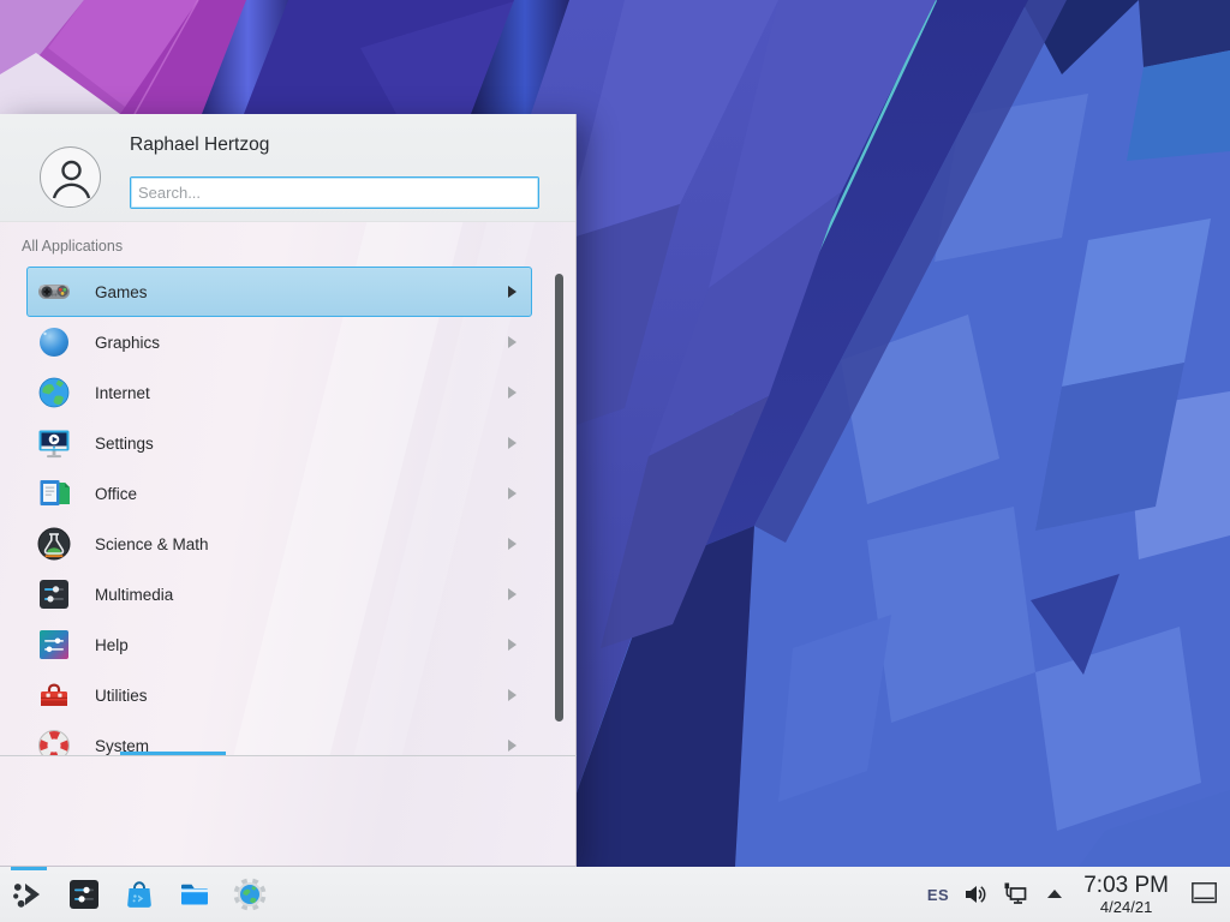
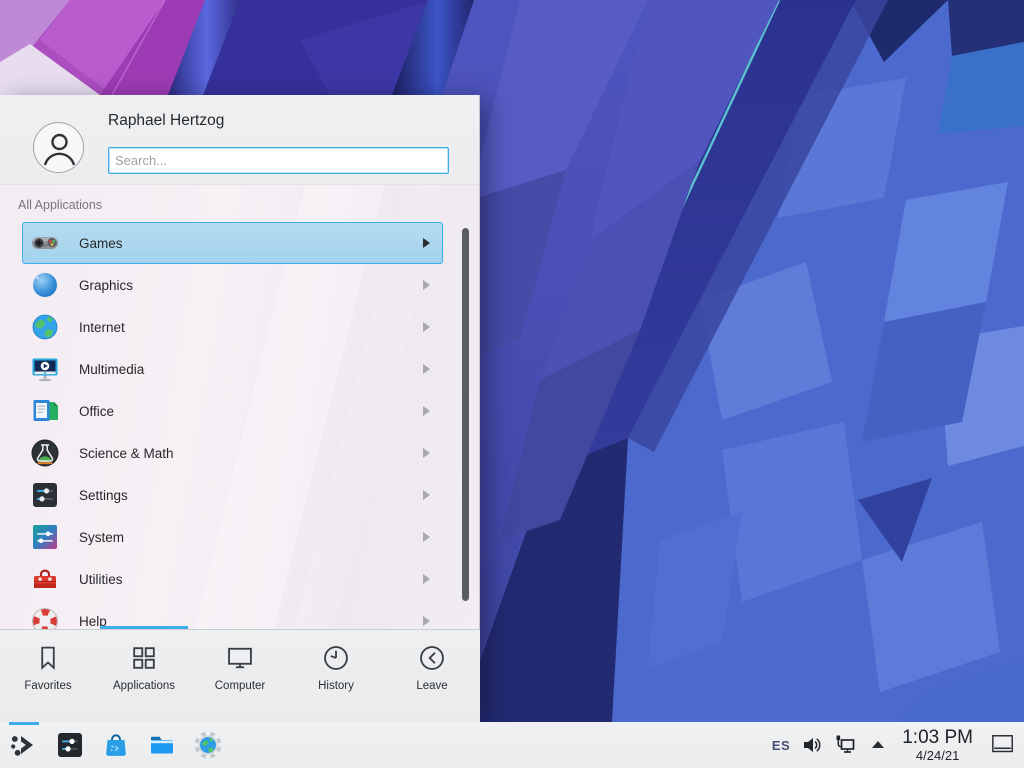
  Raphael Hertzog
  Search...
  All Applications
  Games
  Graphics
  Internet
- Settings
+ Multimedia
  Office
  Science & Math
- Multimedia
+ Settings
- Help
+ System
  Utilities
- System
+ Help
+ Favorites
+ Applications
+ Computer
+ History
+ Leave
  ES
- 7:03 PM
+ 1:03 PM
  4/24/21
